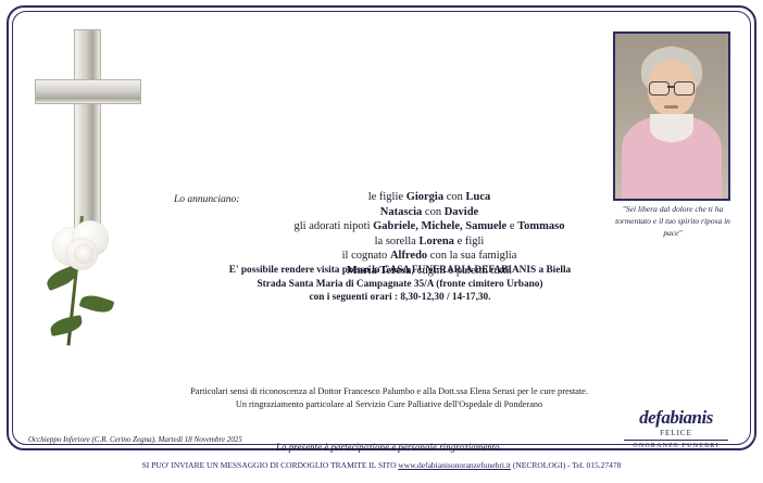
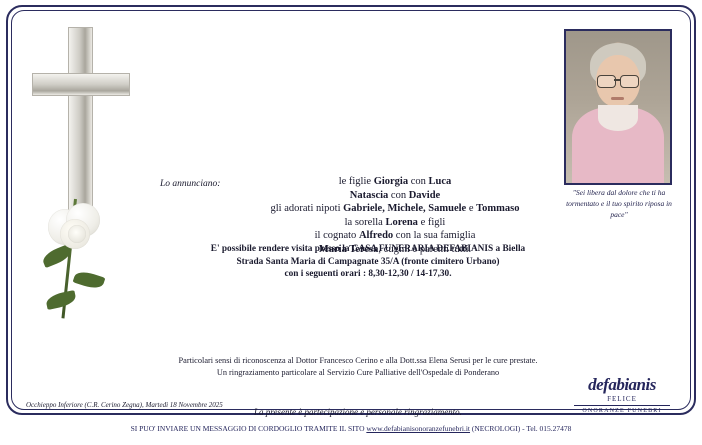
  "Sei libera dal dolore che ti ha tormentato e il tuo spirito riposa in pace"
  Lo annunciano:
  le figlie Giorgia con Luca
  Natascia con Davide
  gli adorati nipoti Gabriele, Michele, Samuele e Tommaso
  la sorella Lorena e figli
  il cognato Alfredo con la sua famiglia
  Maria Teresa, cugini e parenti tutti.
  E' possibile rendere visita presso la CASA FUNERARIA DEFABIANIS a Biella
  Strada Santa Maria di Campagnate 35/A (fronte cimitero Urbano)
  con i seguenti orari : 8,30-12,30 / 14-17,30.
- Particolari sensi di riconoscenza al Dottor Francesco Palumbo e alla Dott.ssa Elena Serusi per le cure prestate.
+ Particolari sensi di riconoscenza al Dottor Francesco Cerino e alla Dott.ssa Elena Serusi per le cure prestate.
  Un ringraziamento particolare al Servizio Cure Palliative dell'Ospedale di Ponderano
  La presente è partecipazione e personale ringraziamento.
  Occhieppo Inferiore (C.R. Cerino Zegna), Martedì 18 Novembre 2025
  defabianis
  FELICE
  SI PUO' INVIARE UN MESSAGGIO DI CORDOGLIO TRAMITE IL SITO www.defabianisonoranzefunebri.it (NECROLOGI) - Tel. 015.27478
